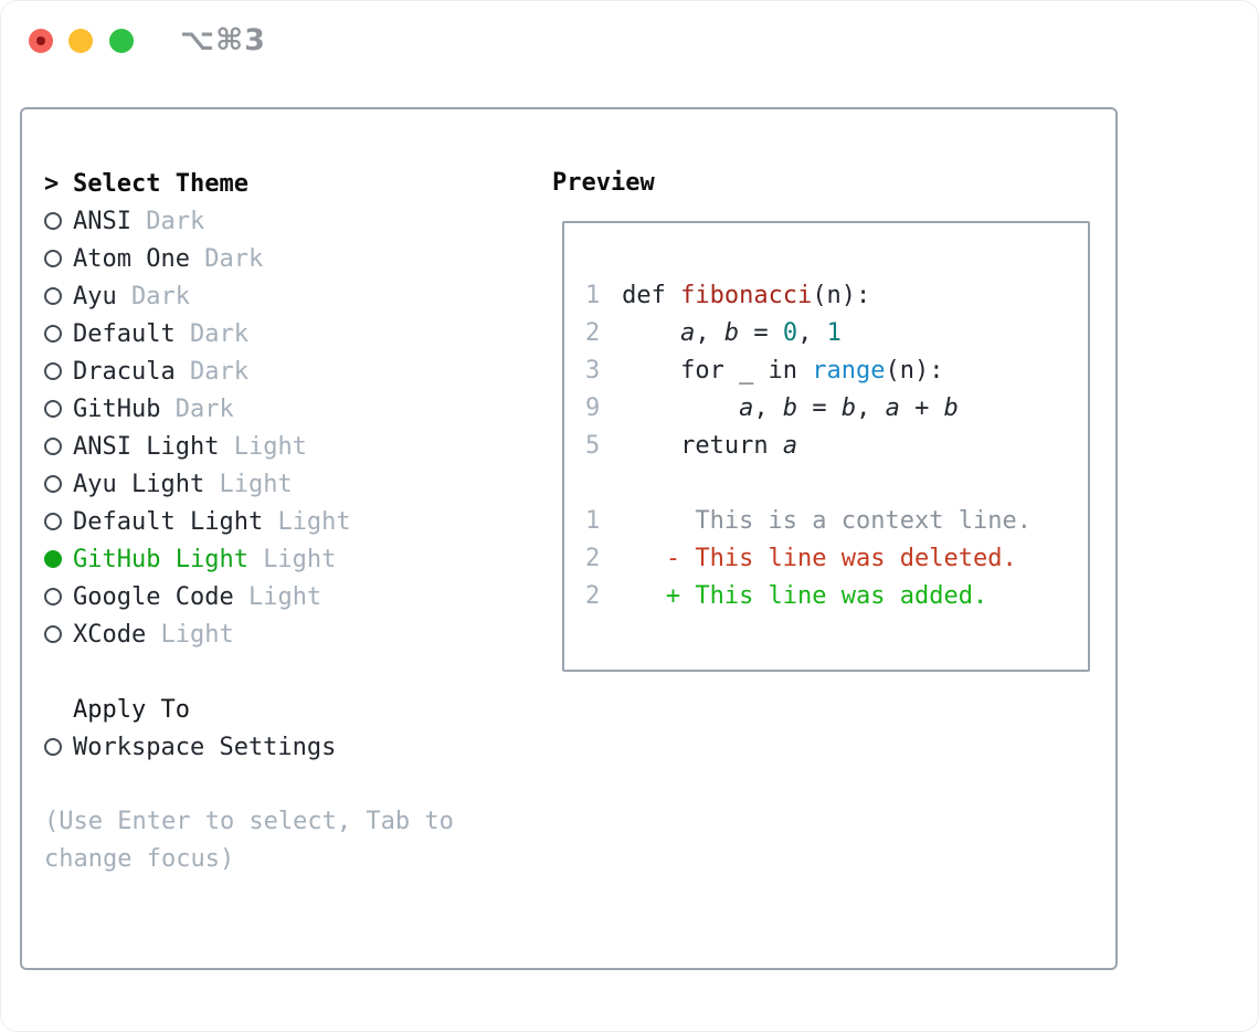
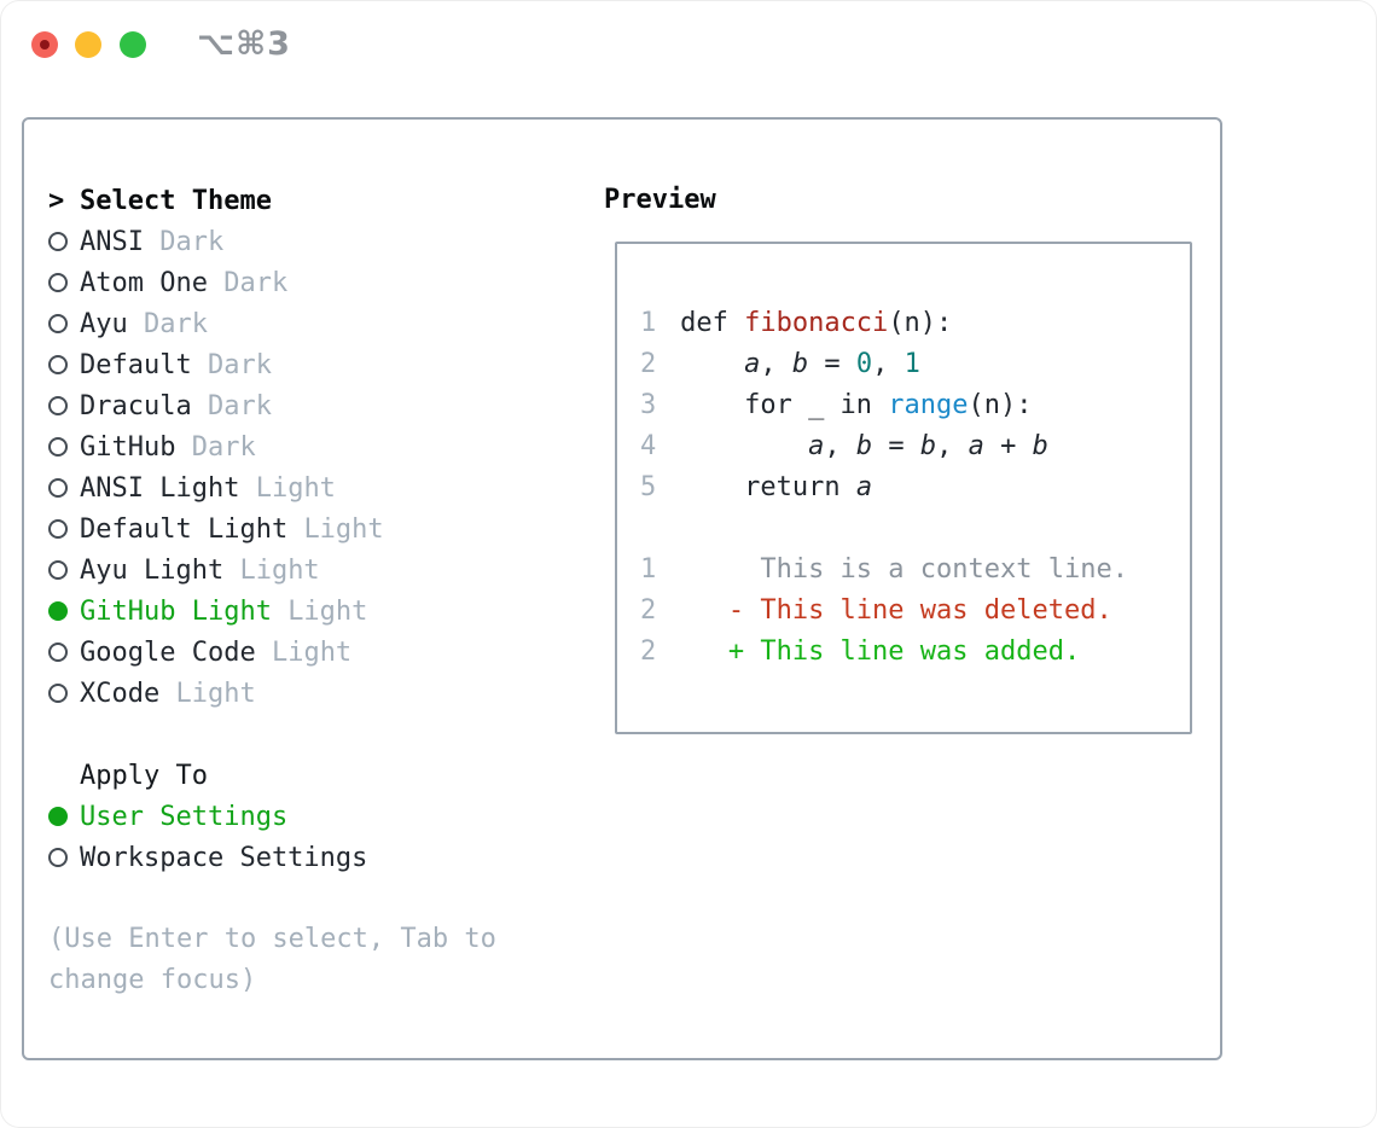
  ⌥⌘3
  >
  Select Theme
  ANSI
  Dark
  Atom One
  Dark
  Ayu
  Dark
  Default
  Dark
  Dracula
  Dark
  GitHub
  Dark
  ANSI Light
  Light
- Ayu Light
+ Default Light
  Light
- Default Light
+ Ayu Light
  Light
  GitHub Light
  Light
  Google Code
  Light
  XCode
  Light
  Apply To
+ User Settings
  Workspace Settings
  (Use Enter to select, Tab to change focus)
  Preview
  1
  def fibonacci(n):
  2
  a, b = 0, 1
  3
  for _ in range(n):
- 9
+ 4
  a, b = b, a + b
  5
  return a
  1
  This is a context line.
  2
  - This line was deleted.
  2
  + This line was added.
